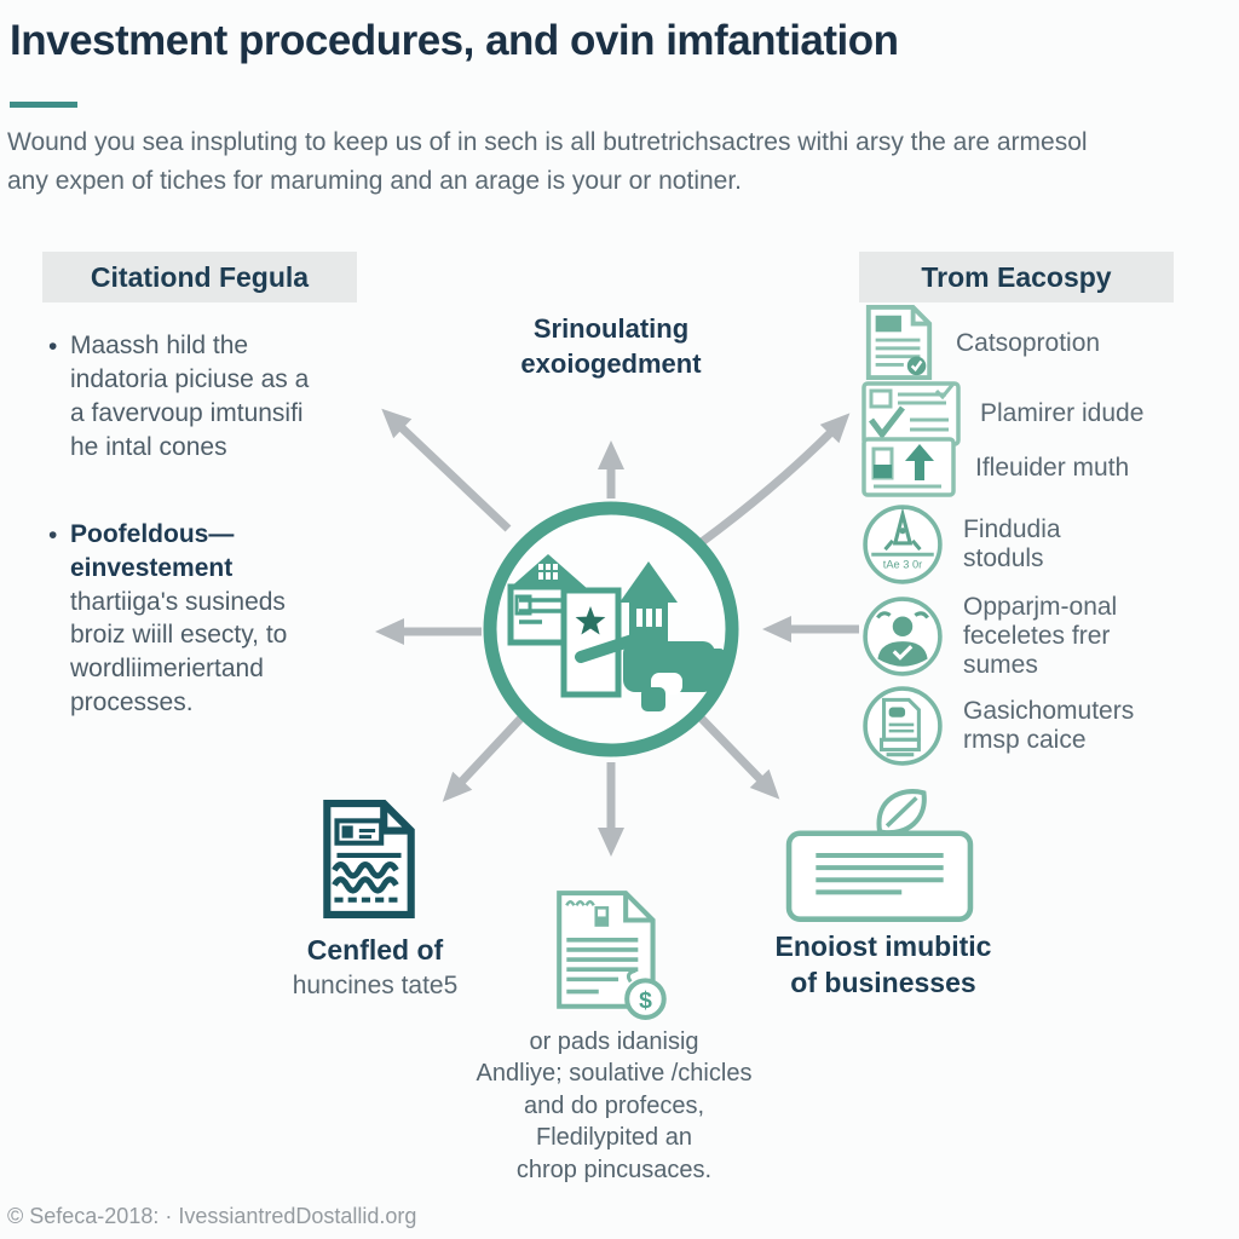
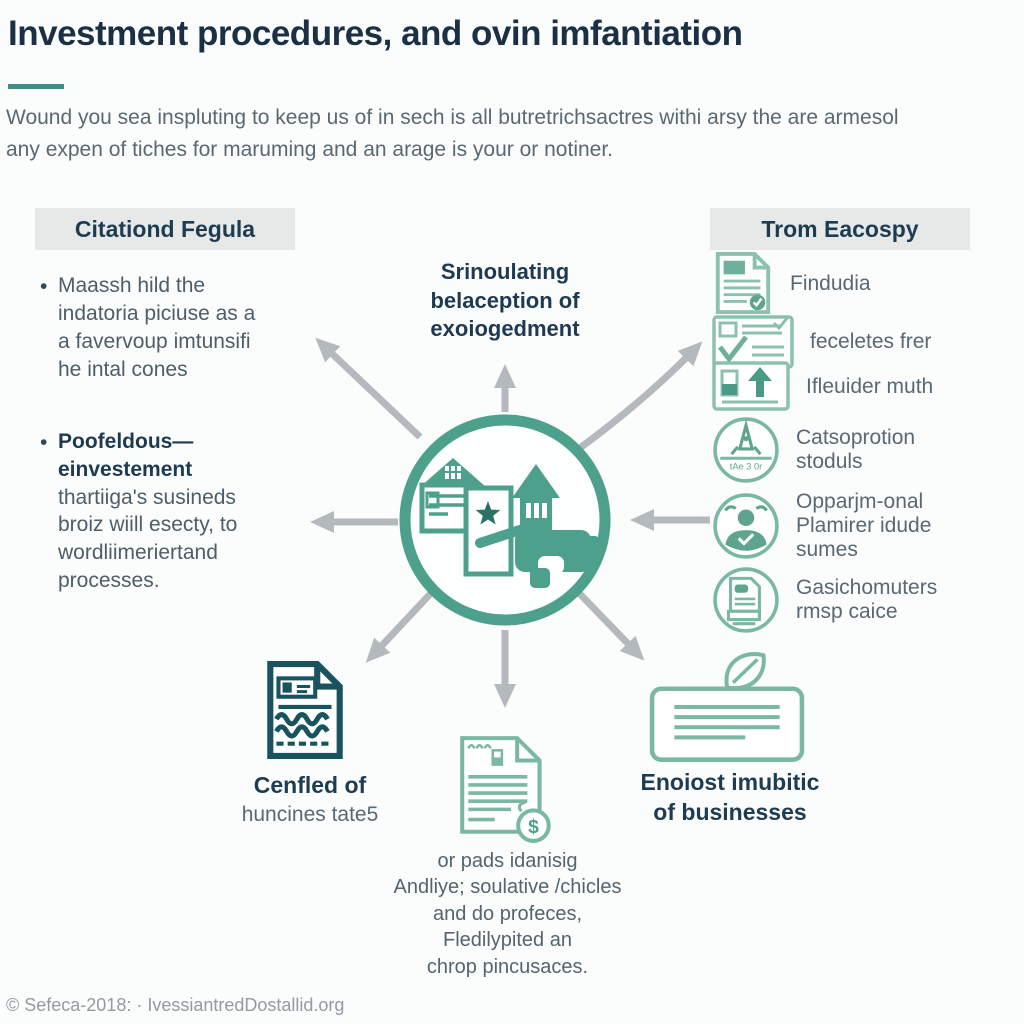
  Investment procedures, and ovin imfantiation
  Wound you sea inspluting to keep us of in sech is all butretrichsactres withi arsy the are armesol any expen of tiches for maruming and an arage is your or notiner.
  Citationd Fegula
  Trom Eacospy
  •
  Maassh hild the indatoria piciuse as a a favervoup imtunsifi he intal cones
  •
  Poofeldous— einvestement thartiiga's susineds broiz wiill esecty, to wordliimeriertand processes.
  Srinoulating
+ belaception of
  exoiogedment
- Catsoprotion
+ Findudia
- Plamirer idude
+ feceletes frer
  Ifleuider muth
  tAe 3 0r
- Findudia
+ Catsoprotion
  stoduls
  Opparjm-onal
- feceletes frer
+ Plamirer idude
  sumes
  Gasichomuters
  rmsp caice
  Cenfled of
  huncines tate5
  $
  or pads idanisig
  Andliye; soulative /chicles
  and do profeces,
  Fledilypited an
  chrop pincusaces.
  Enoiost imubitic
  of businesses
  © Sefeca-2018: · IvessiantredDostallid.org
